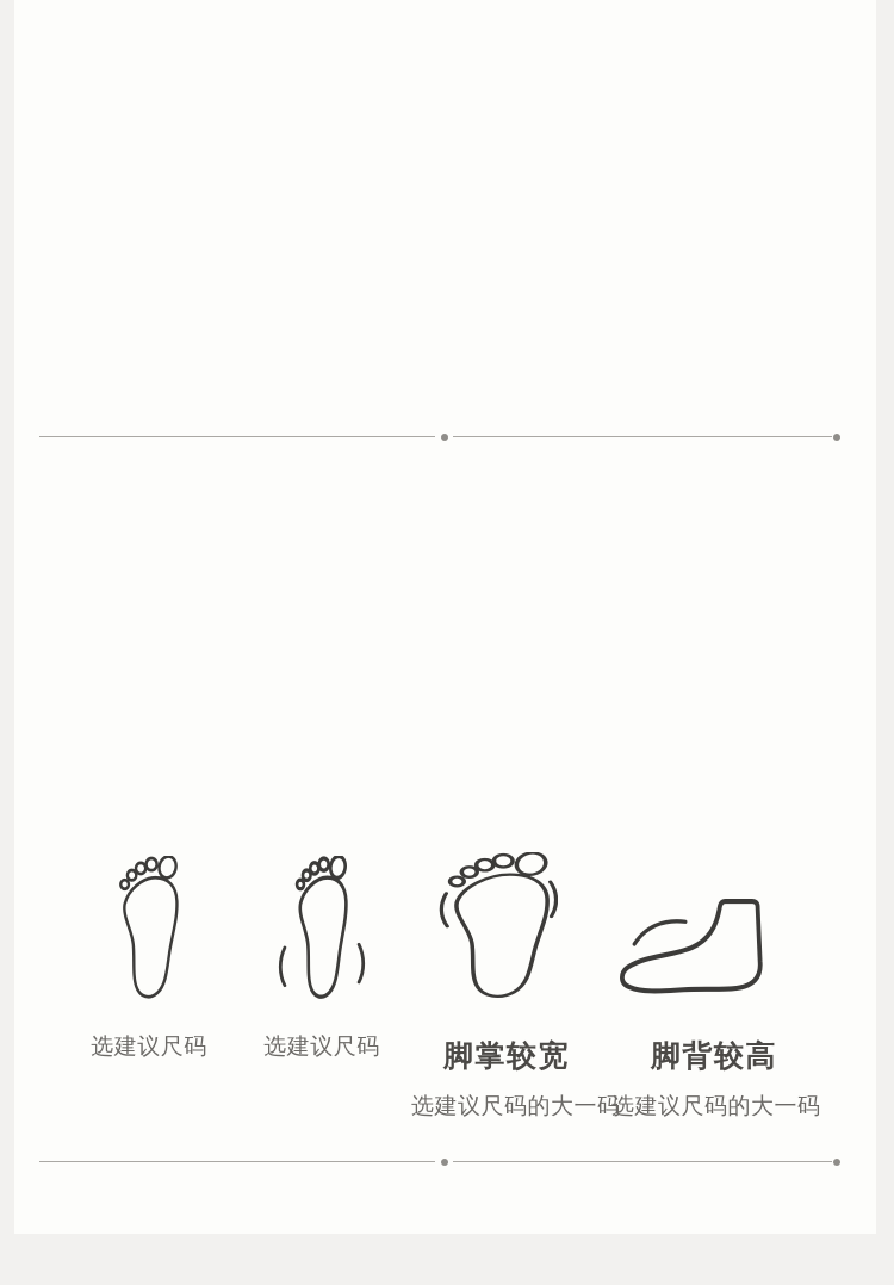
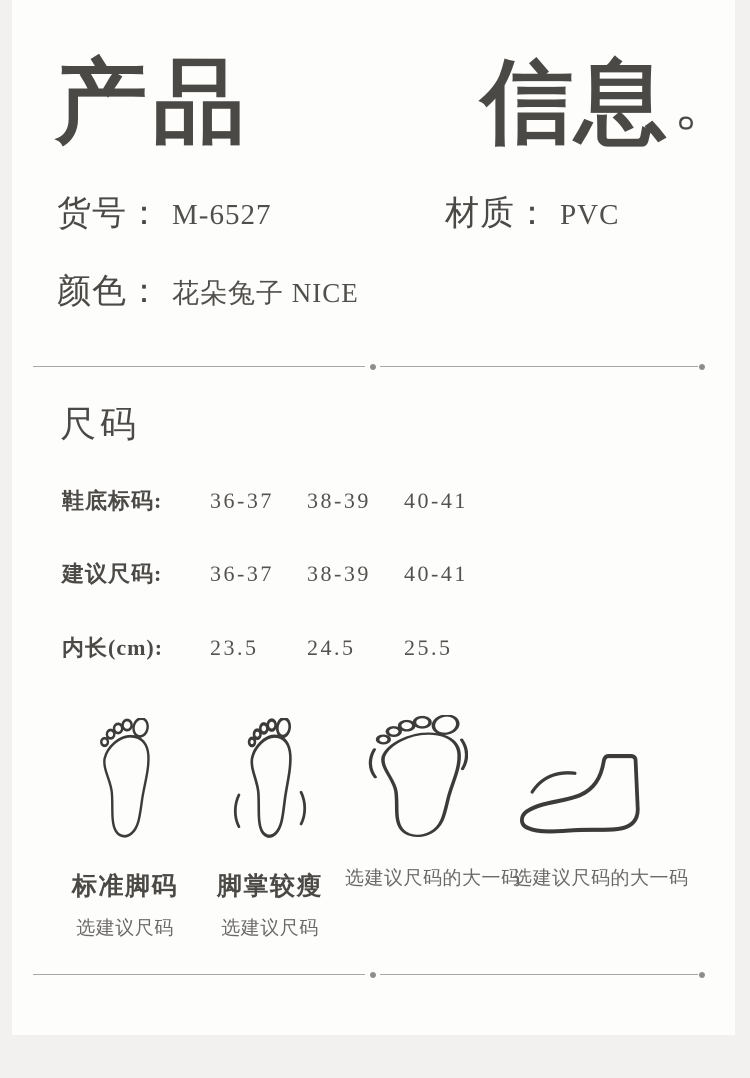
+ 产品
+ 信息。
+ 货号： M-6527
+ 材质： PVC
+ 颜色： 花朵兔子 NICE
+ 尺码
+ 鞋底标码: 36-37 38-39 40-41
+ 建议尺码: 36-37 38-39 40-41
+ 内长(cm): 23.5 24.5 25.5
+ 标准脚码
  选建议尺码
+ 脚掌较瘦
  选建议尺码
- 脚掌较宽
  选建议尺码的大一码
- 脚背较高
  选建议尺码的大一码
